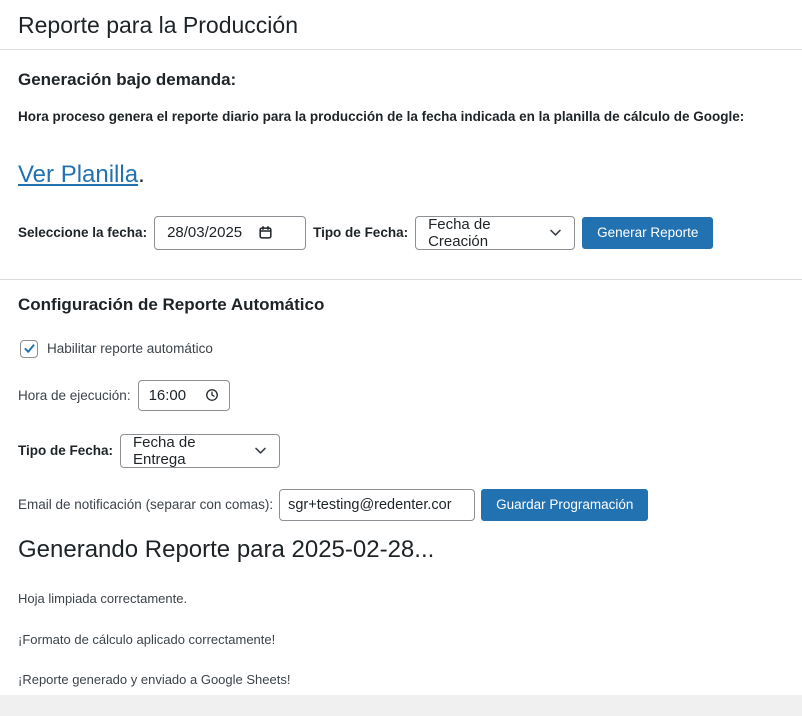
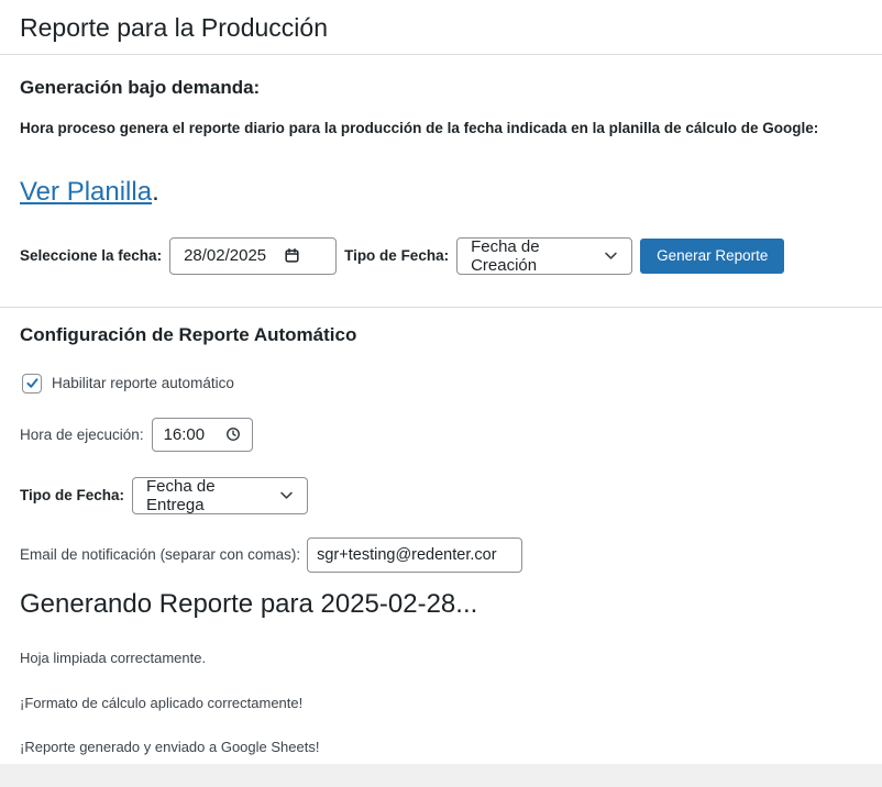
  Reporte para la Producción
  Generación bajo demanda:
  Hora proceso genera el reporte diario para la producción de la fecha indicada en la planilla de cálculo de Google:
  Ver Planilla.
  Seleccione la fecha:
- 28/03/2025
+ 28/02/2025
  Tipo de Fecha:
  Fecha de Creación
  Generar Reporte
  Configuración de Reporte Automático
  Habilitar reporte automático
  Hora de ejecución:
  16:00
  Tipo de Fecha:
  Fecha de Entrega
  Email de notificación (separar con comas):
  sgr+testing@redenter.cor
- Guardar Programación
  Generando Reporte para 2025-02-28...
  Hoja limpiada correctamente.
  ¡Formato de cálculo aplicado correctamente!
  ¡Reporte generado y enviado a Google Sheets!
